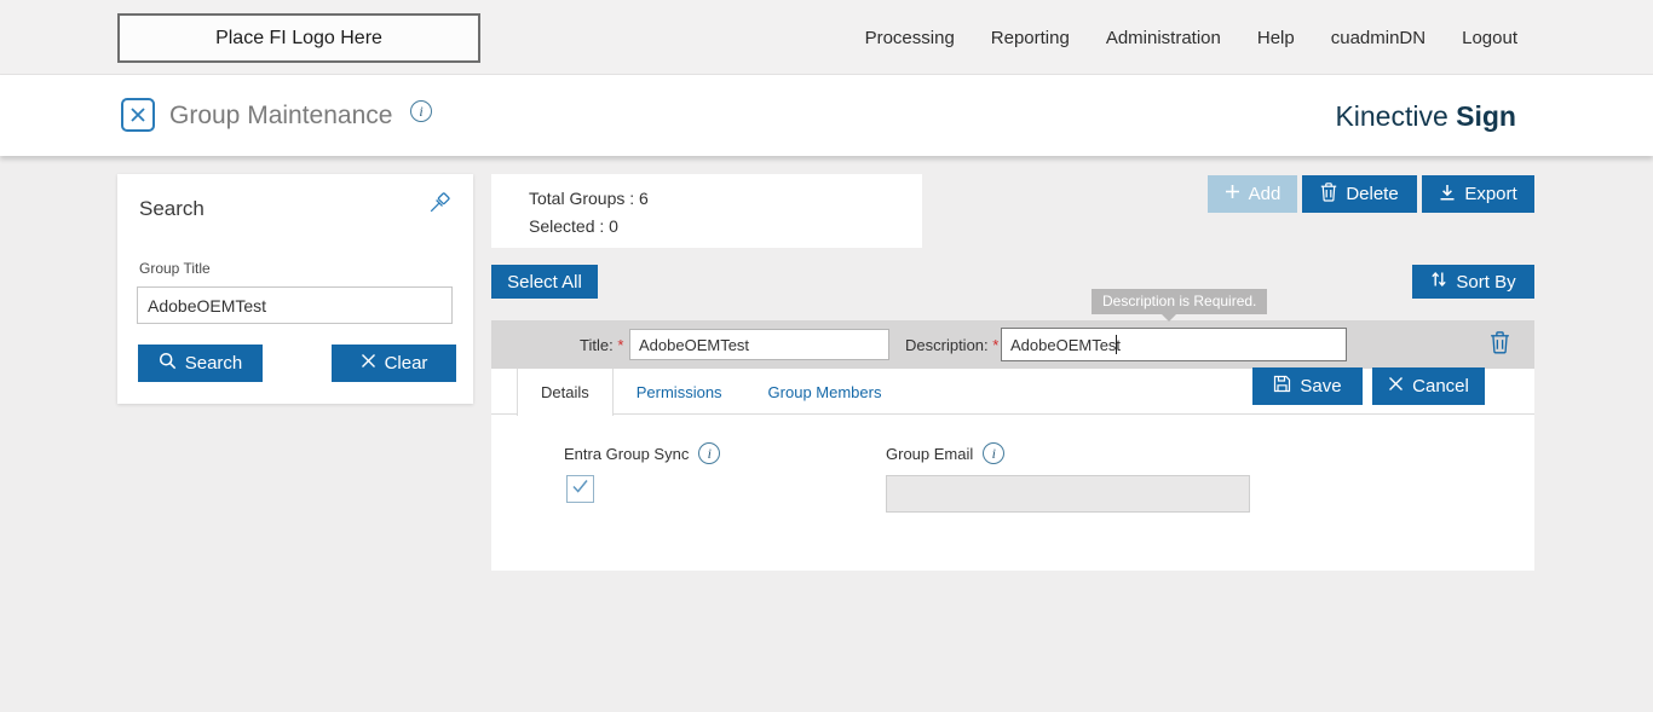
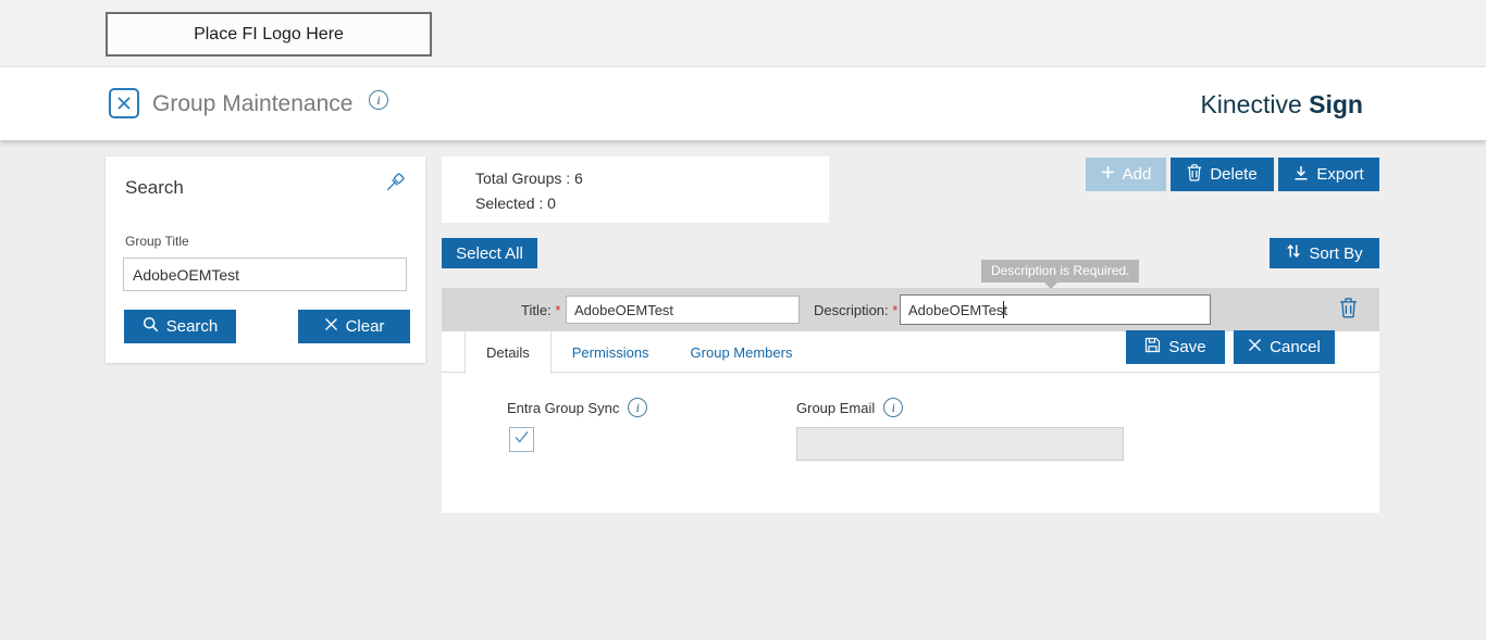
  Place FI Logo Here
- Processing
- Reporting
- Administration
- Help
- cuadminDN
- Logout
  Group Maintenance
  i
  Kinective Sign
  Search
  Group Title
  AdobeOEMTest
  Search
  Clear
  Total Groups : 6
  Selected : 0
  Add
  Delete
  Export
  Select All
  Sort By
  Description is Required.
  Title: *
  AdobeOEMTest
  Description: *
  AdobeOEMTest
  Details
  Permissions
  Group Members
  Save
  Cancel
  Entra Group Sync
  i
  Group Email
  i
